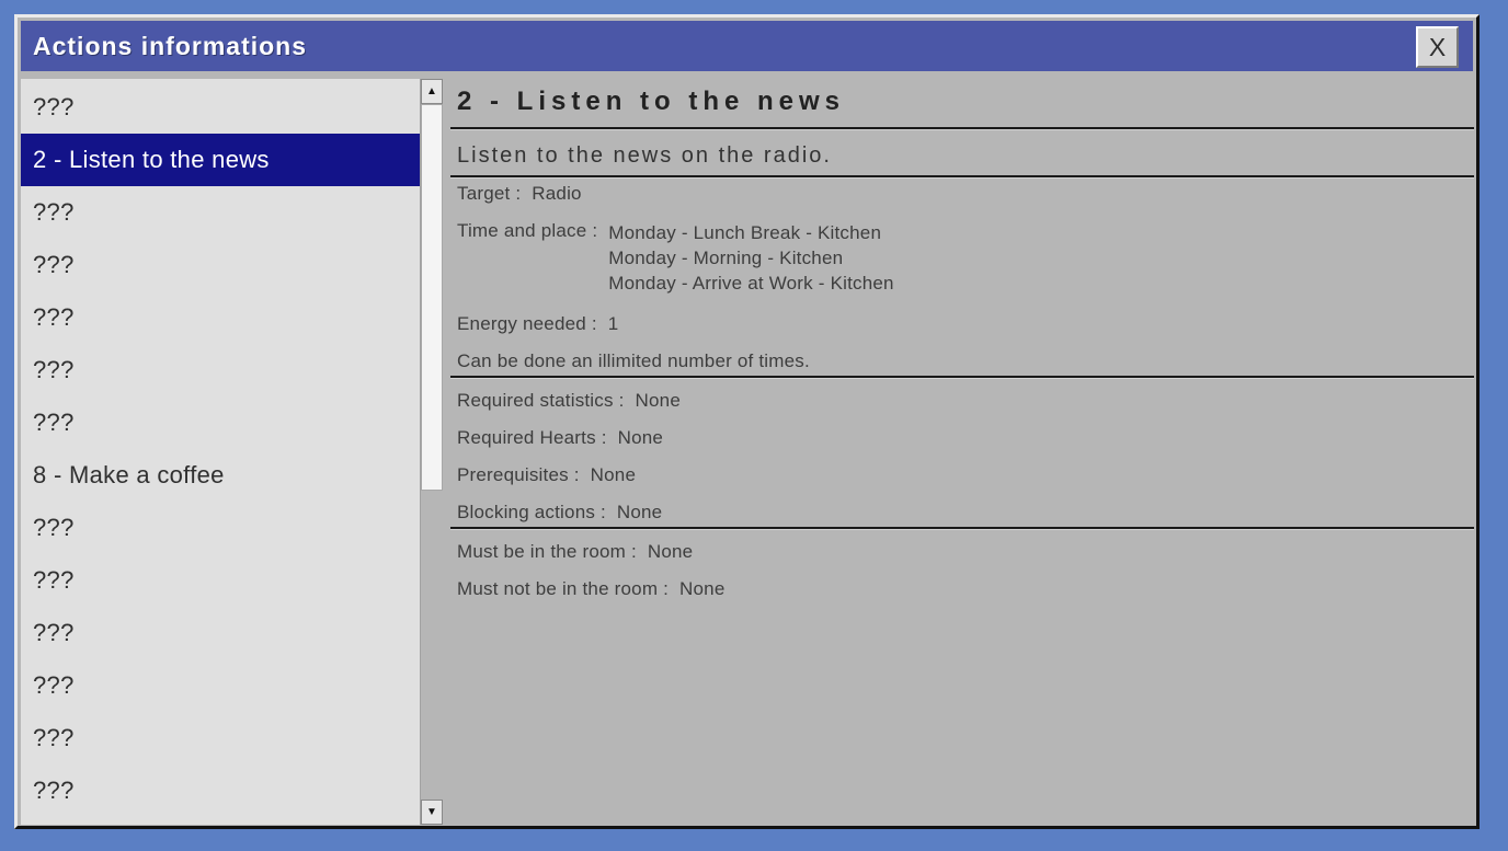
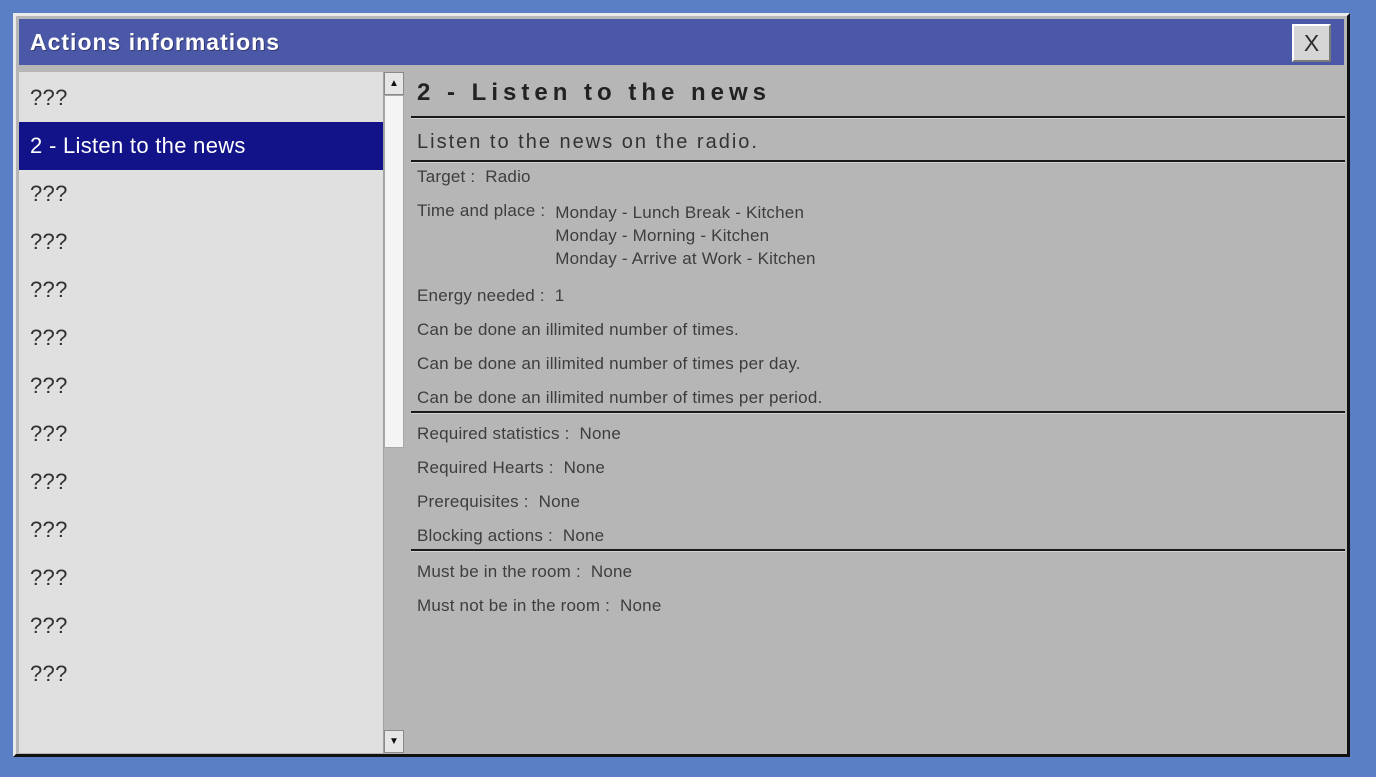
  Actions informations
  X
  ???
  2 - Listen to the news
  ???
  ???
  ???
  ???
  ???
- 8 - Make a coffee
  ???
  ???
  ???
  ???
  ???
  ???
  ▲
  ▼
  2 - Listen to the news
  Listen to the news on the radio.
  Target :
  Radio
  Time and place :
  Monday - Lunch Break - Kitchen
  Monday - Morning - Kitchen
  Monday - Arrive at Work - Kitchen
  Energy needed :
  1
  Can be done an illimited number of times.
+ Can be done an illimited number of times per day.
+ Can be done an illimited number of times per period.
  Required statistics :
  None
  Required Hearts :
  None
  Prerequisites :
  None
  Blocking actions :
  None
  Must be in the room :
  None
  Must not be in the room :
  None
